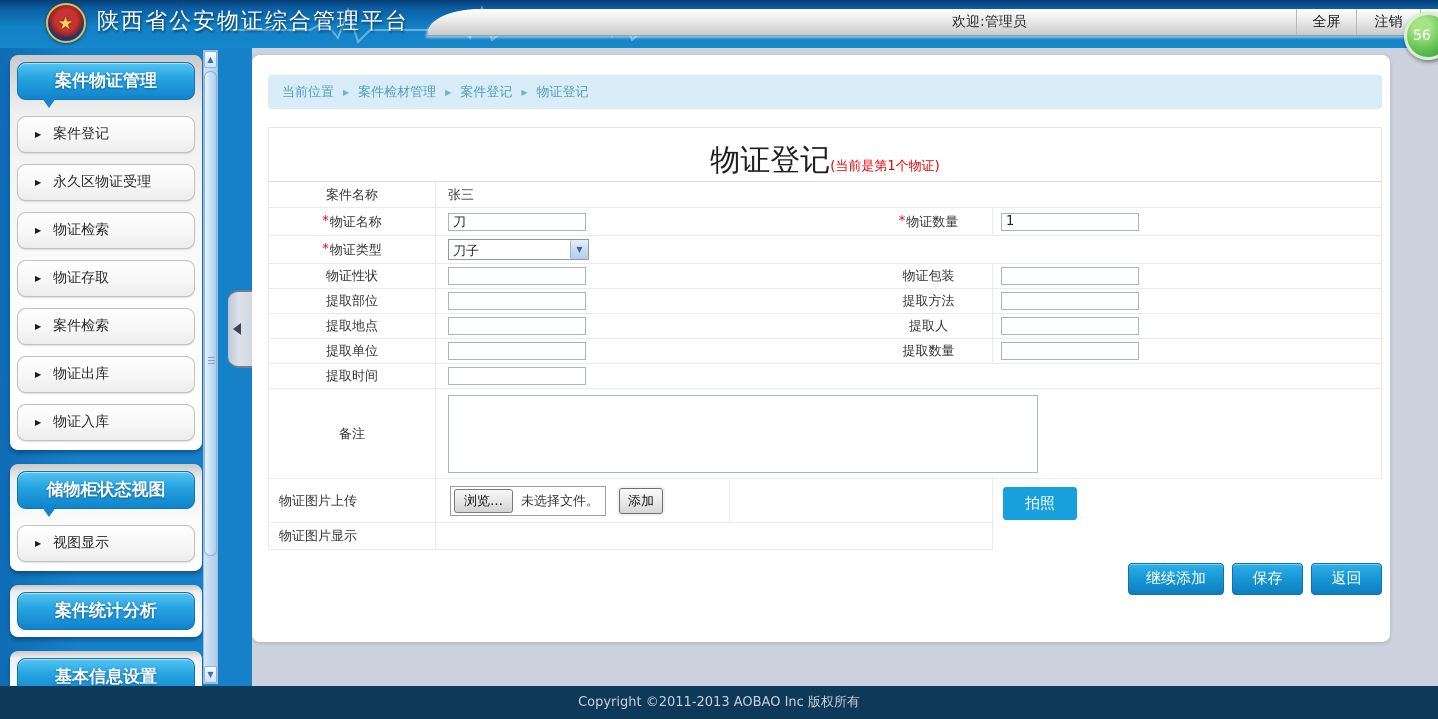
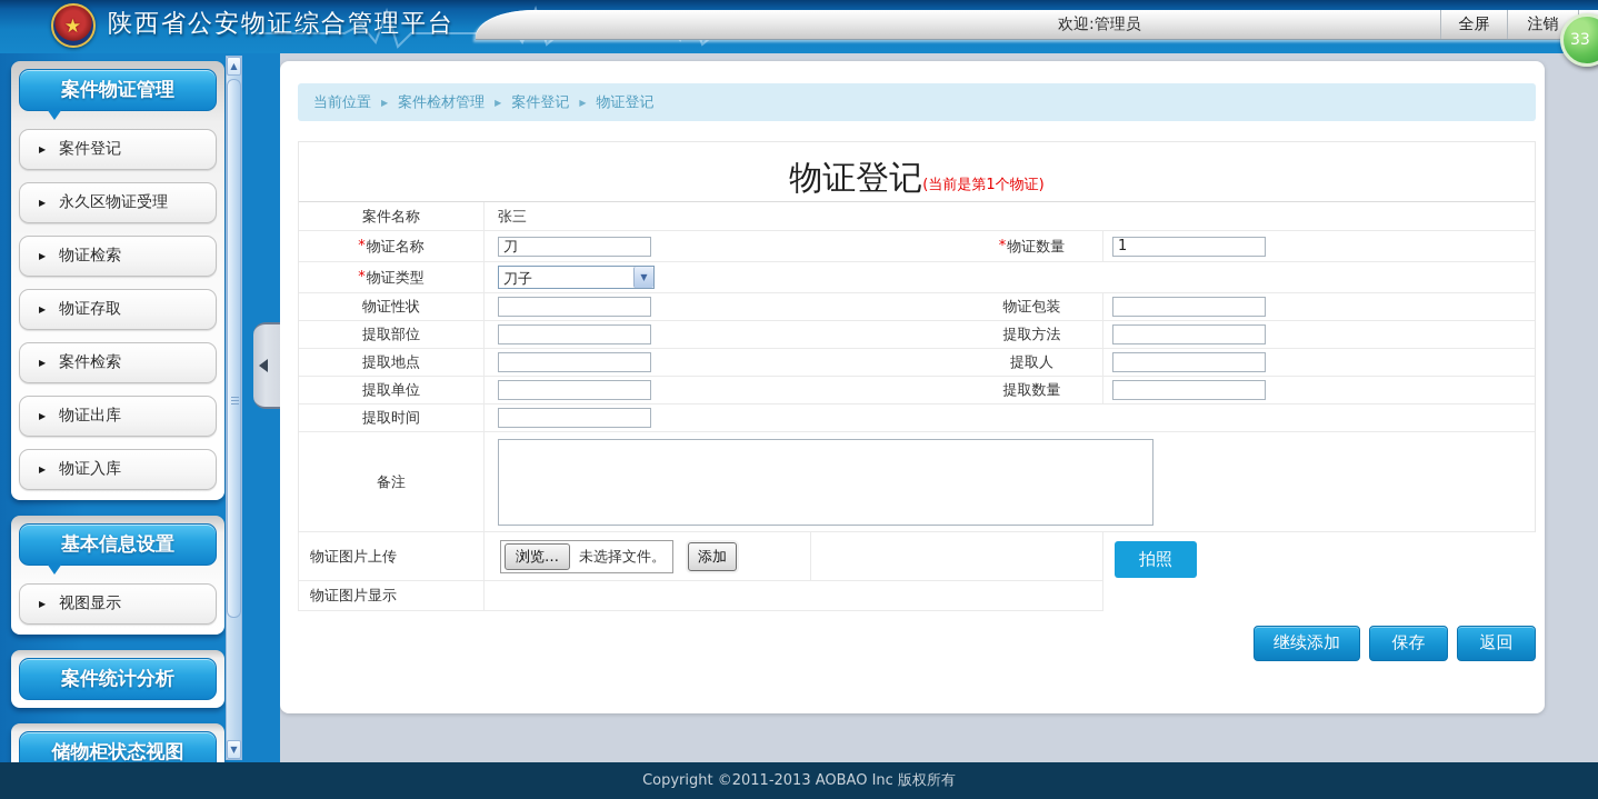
  ★
  陕西省公安物证综合管理平台
  欢迎:管理员
  全屏
  注销
- 56
+ 33
  案件物证管理
  ▶
  案件登记
  ▶
  永久区物证受理
  ▶
  物证检索
  ▶
  物证存取
  ▶
  案件检索
  ▶
  物证出库
  ▶
  物证入库
- 储物柜状态视图
+ 基本信息设置
  ▶
  视图显示
  案件统计分析
- 基本信息设置
+ 储物柜状态视图
  ▲
  ▼
  当前位置
  ▶
  案件检材管理
  ▶
  案件登记
  ▶
  物证登记
  物证登记
  (当前是第1个物证)
  案件名称
  张三
  *
  物证名称
  刀
  *
  物证数量
  1
  *
  物证类型
  刀子
  ▼
  物证性状
  物证包装
  提取部位
  提取方法
  提取地点
  提取人
  提取单位
  提取数量
  提取时间
  备注
  物证图片上传
  浏览…
  未选择文件。
  添加
  物证图片显示
  拍照
  继续添加
  保存
  返回
  Copyright ©2011-2013 AOBAO Inc 版权所有
